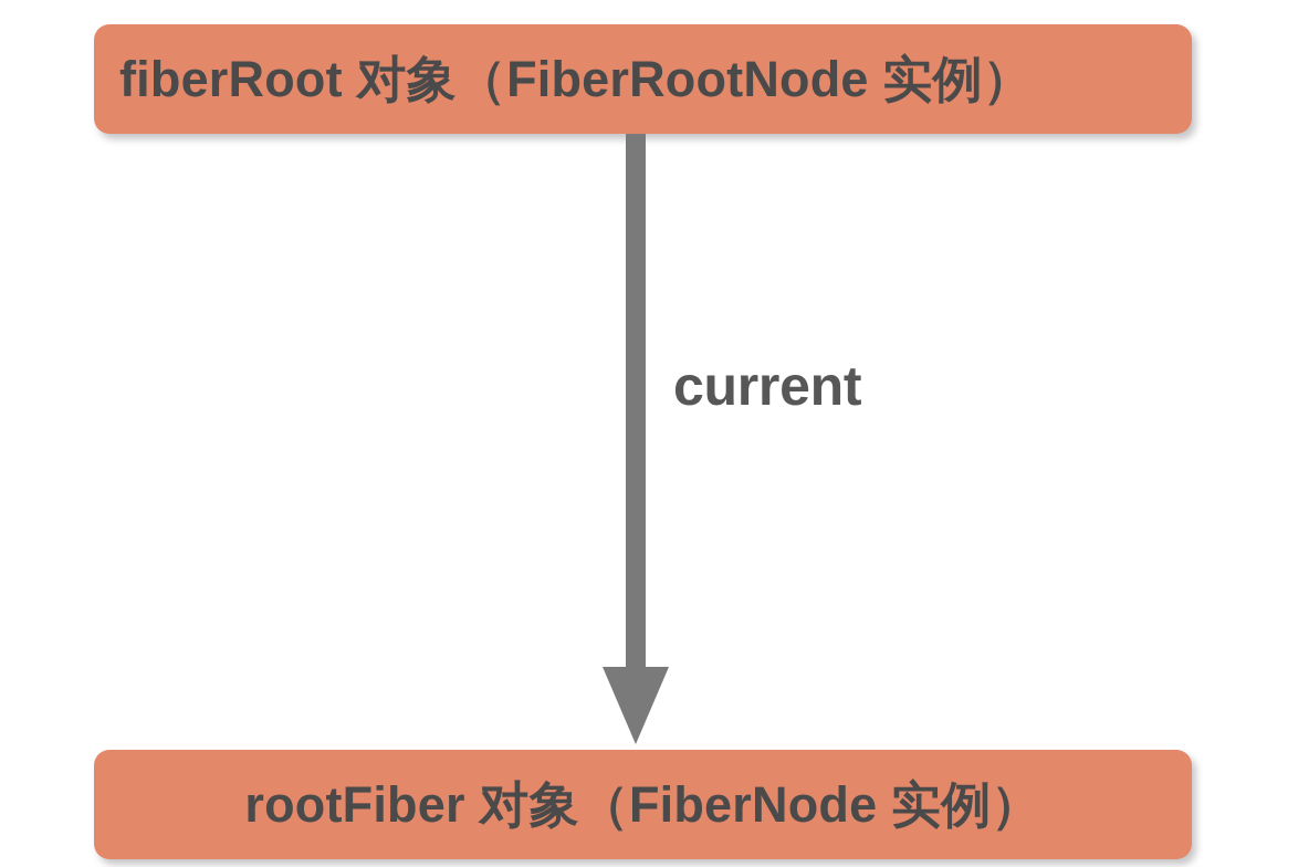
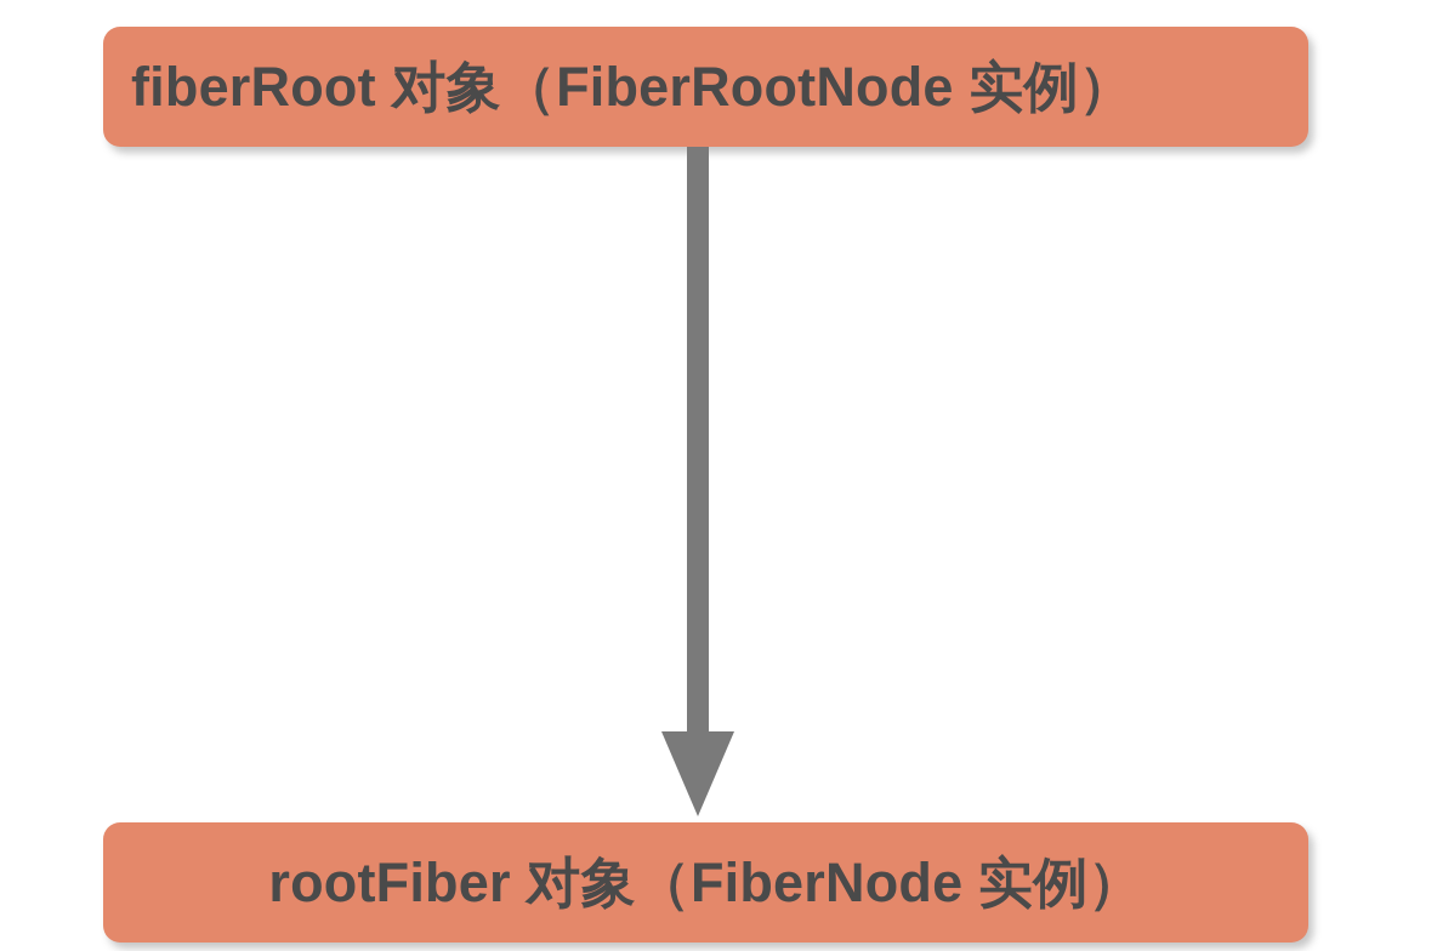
  fiberRoot 对象（FiberRootNode 实例）
- current
  rootFiber 对象（FiberNode 实例）
